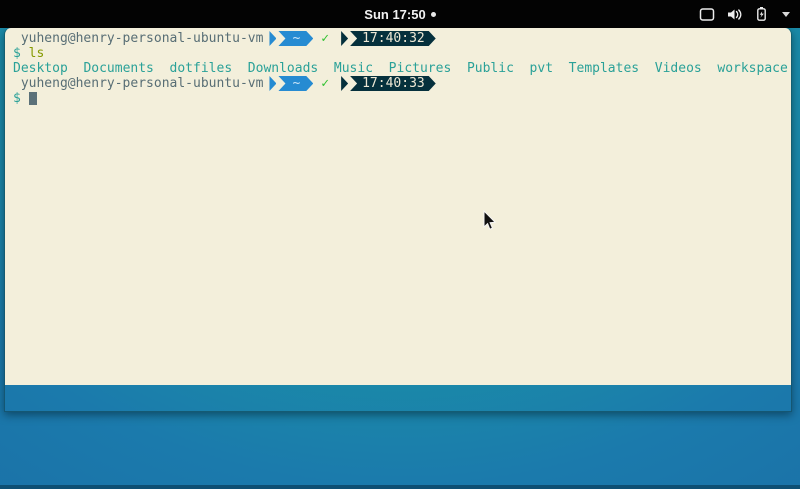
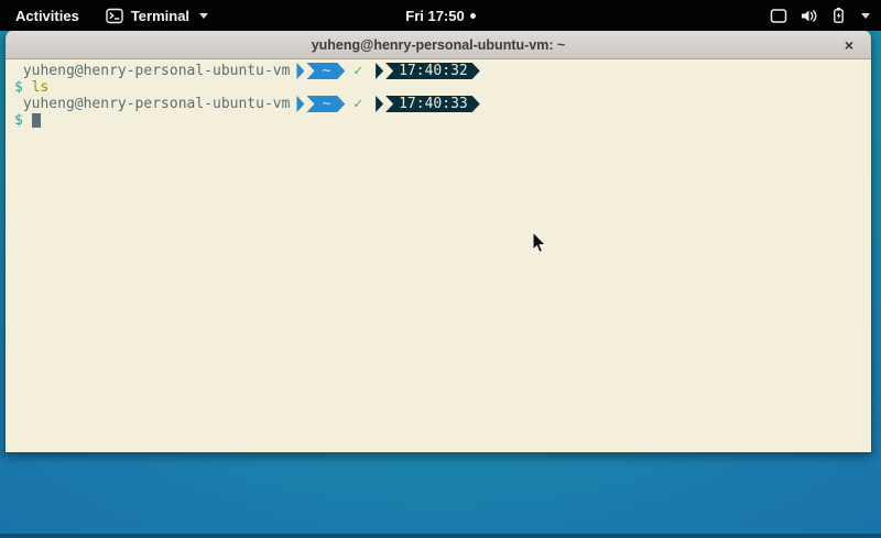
+ Activities
+ Terminal
- Sun 17:50
+ Fri 17:50
+ yuheng@henry-personal-ubuntu-vm: ~
+ ×
  yuheng@henry-personal-ubuntu-vm
  ~
  ✓
  17:40:32
  $
  ls
- Desktop
- Documents
- dotfiles
- Downloads
- Music
- Pictures
- Public
- pvt
- Templates
- Videos
- workspace
  yuheng@henry-personal-ubuntu-vm
  ~
  ✓
  17:40:33
  $
